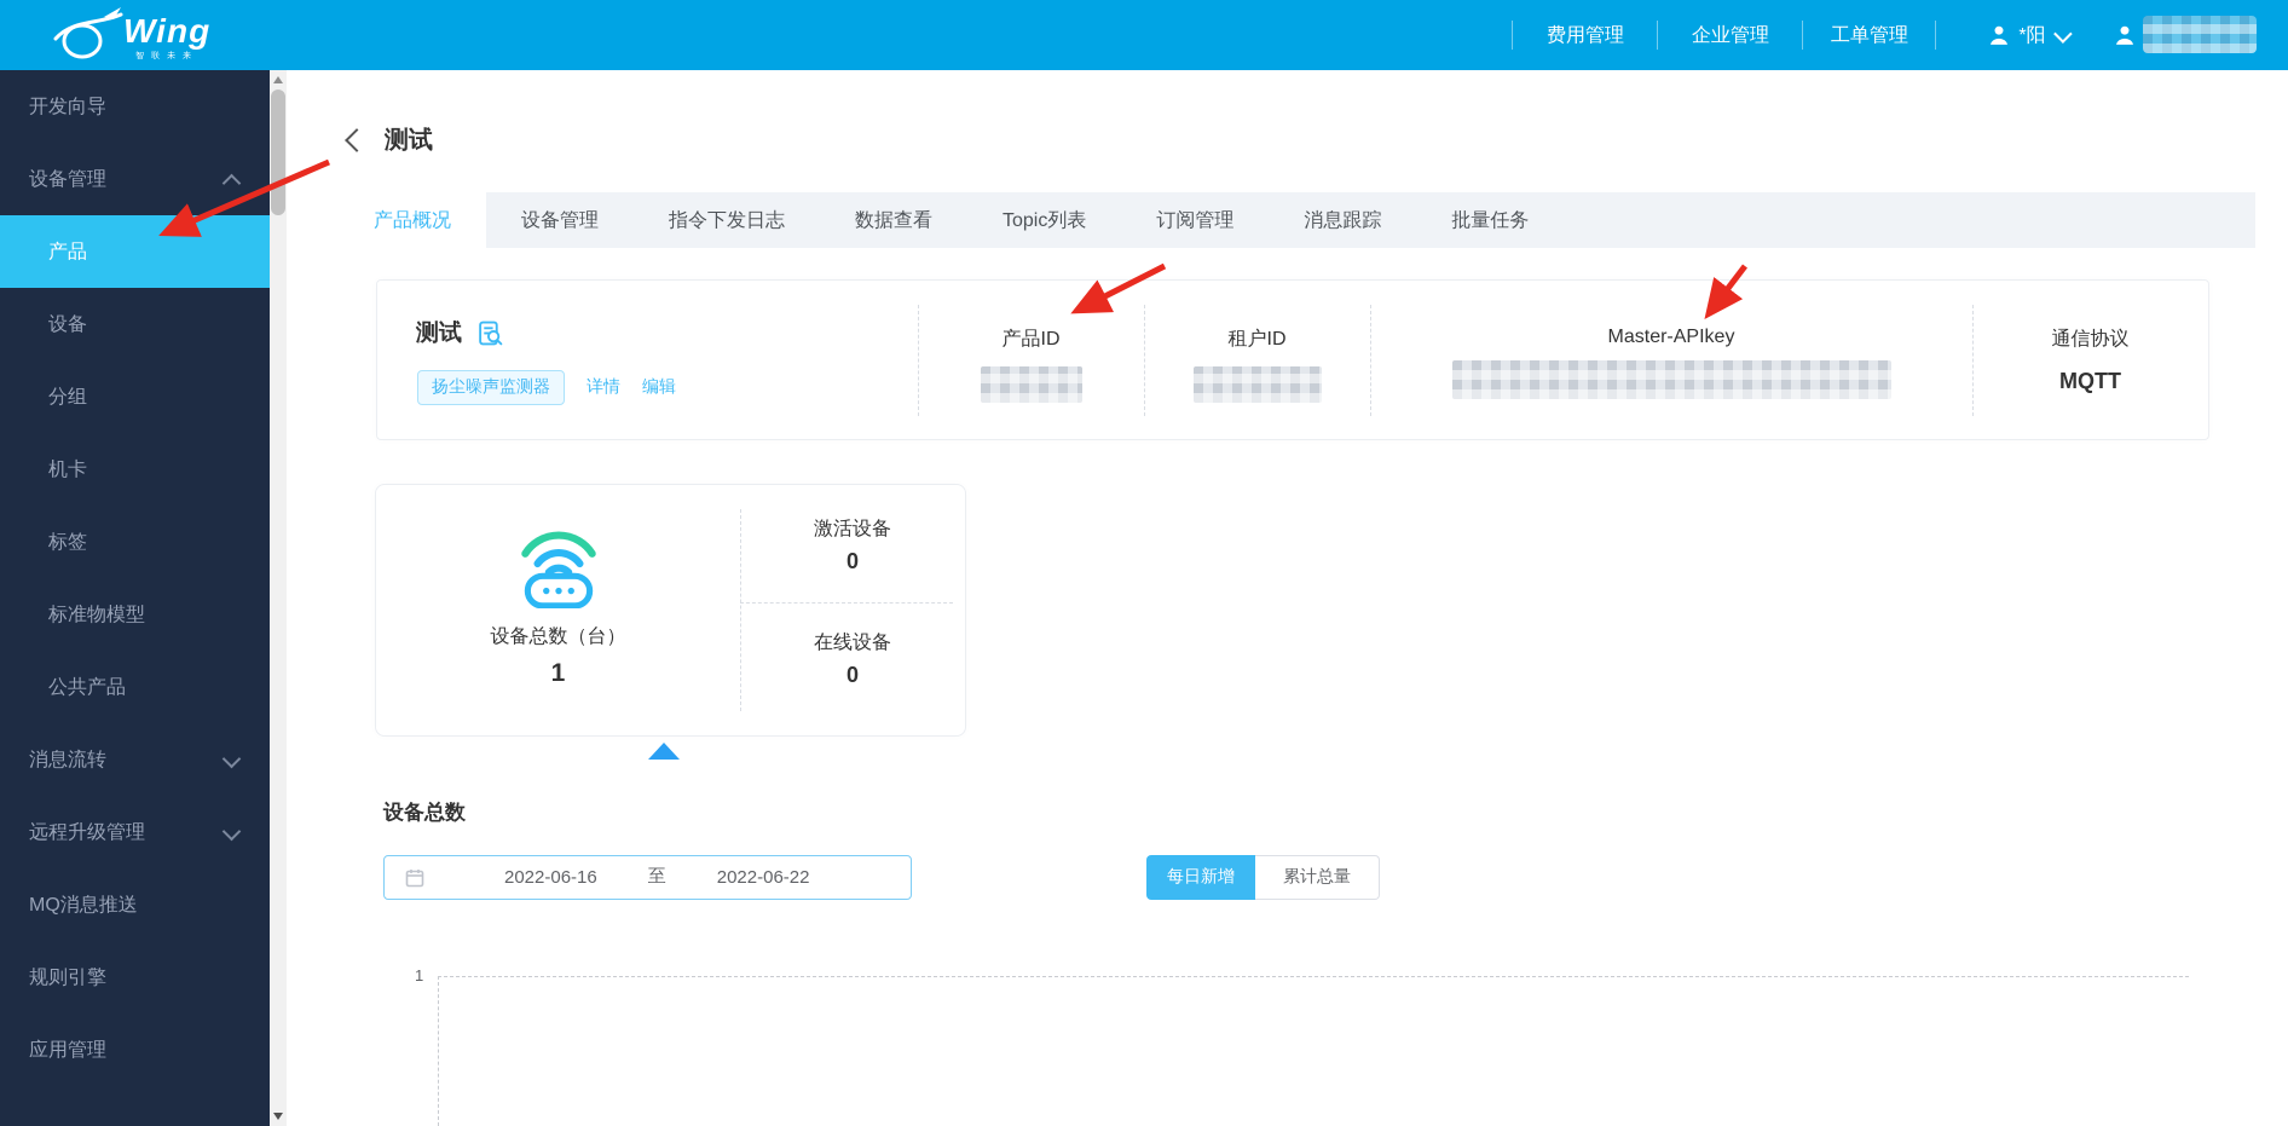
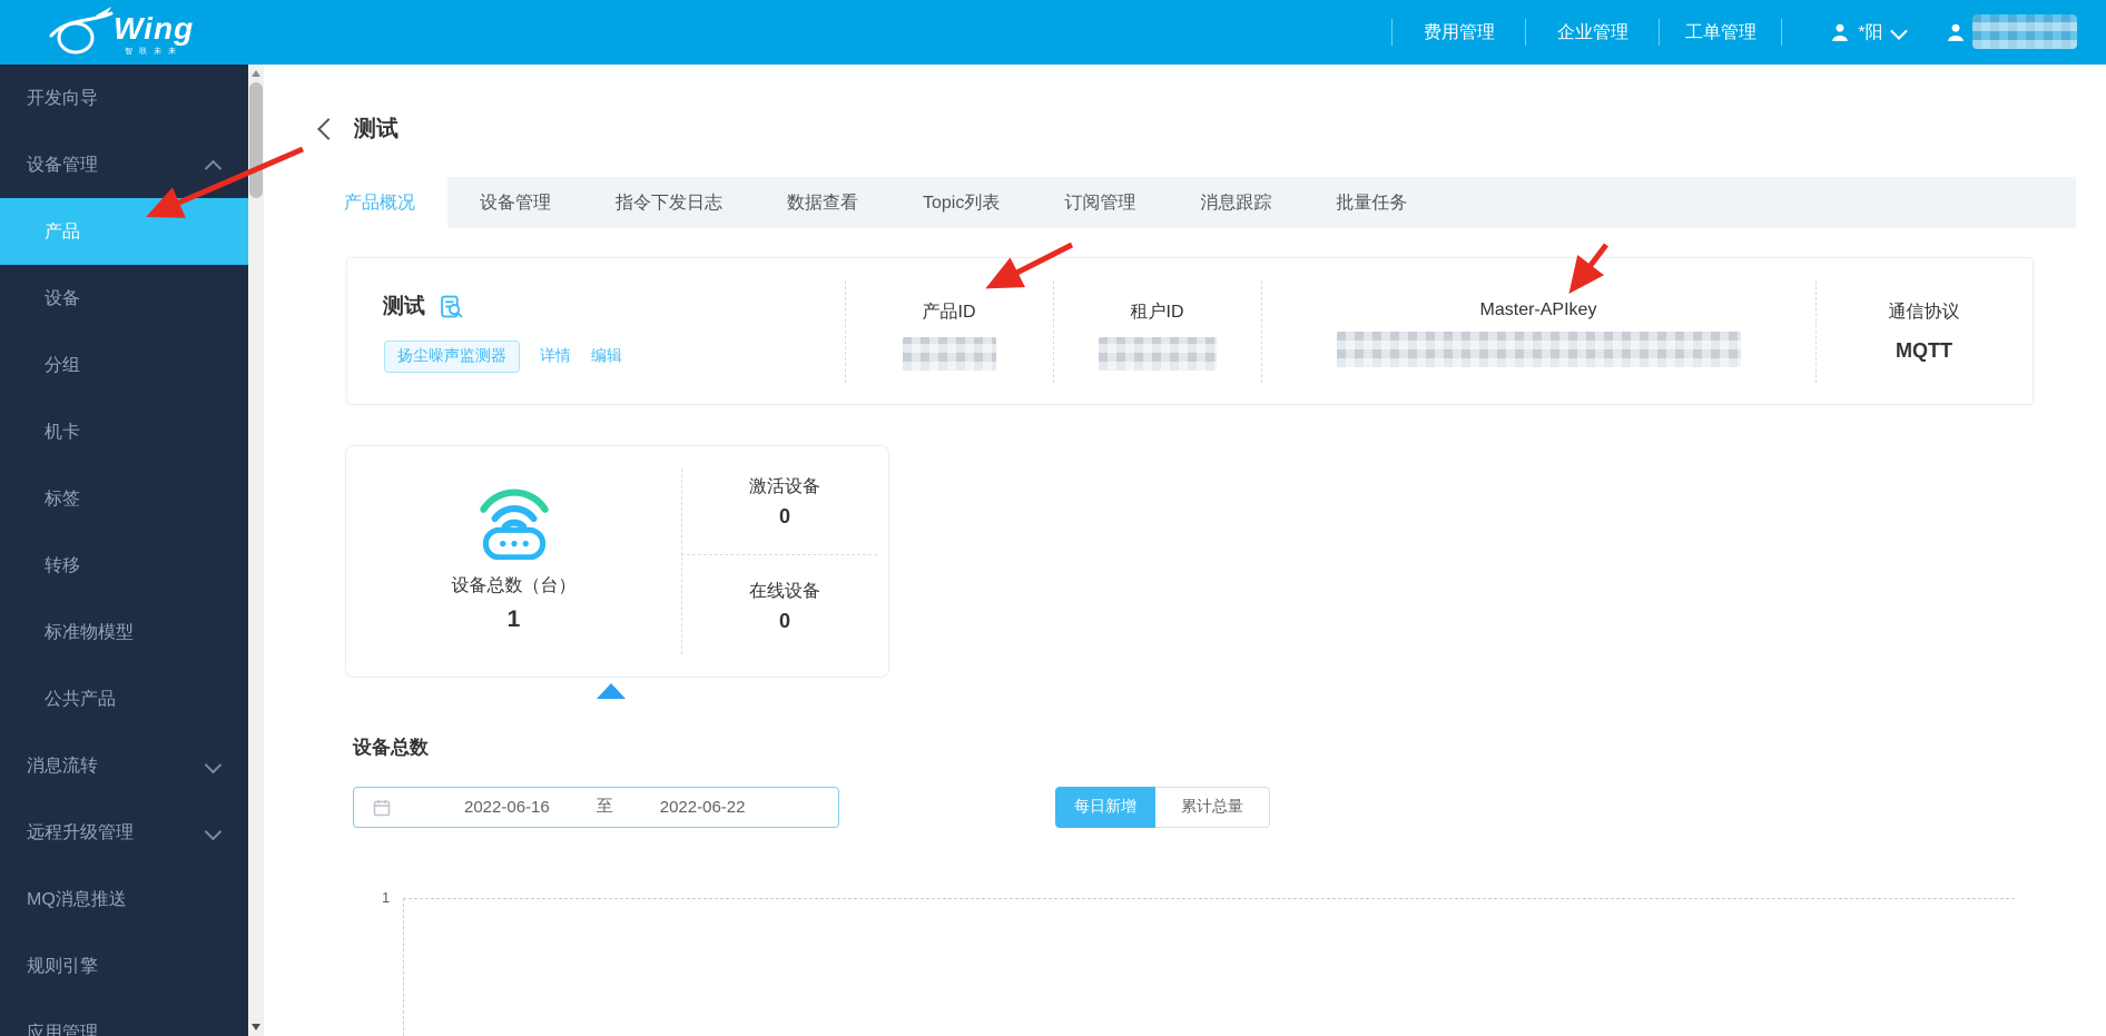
  Wing
  费用管理
  企业管理
  工单管理
  *阳
  开发向导
  设备管理
  产品
  设备
  分组
  机卡
  标签
+ 转移
  标准物模型
  公共产品
  消息流转
  远程升级管理
  MQ消息推送
  规则引擎
  应用管理
  测试
  产品概况
  设备管理
  指令下发日志
  数据查看
  Topic列表
  订阅管理
  消息跟踪
  批量任务
  测试
  扬尘噪声监测器
  详情
  编辑
  产品ID
  租户ID
  Master-APIkey
  通信协议
  MQTT
  设备总数（台）
  1
  激活设备
  0
  在线设备
  0
  设备总数
  2022-06-16
  至
  2022-06-22
  每日新增
  累计总量
  1
